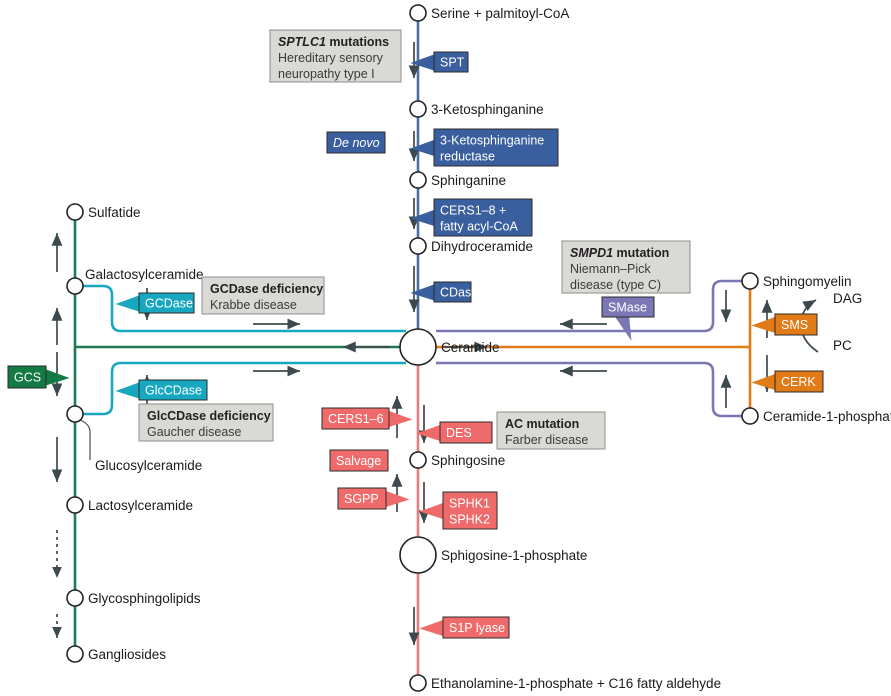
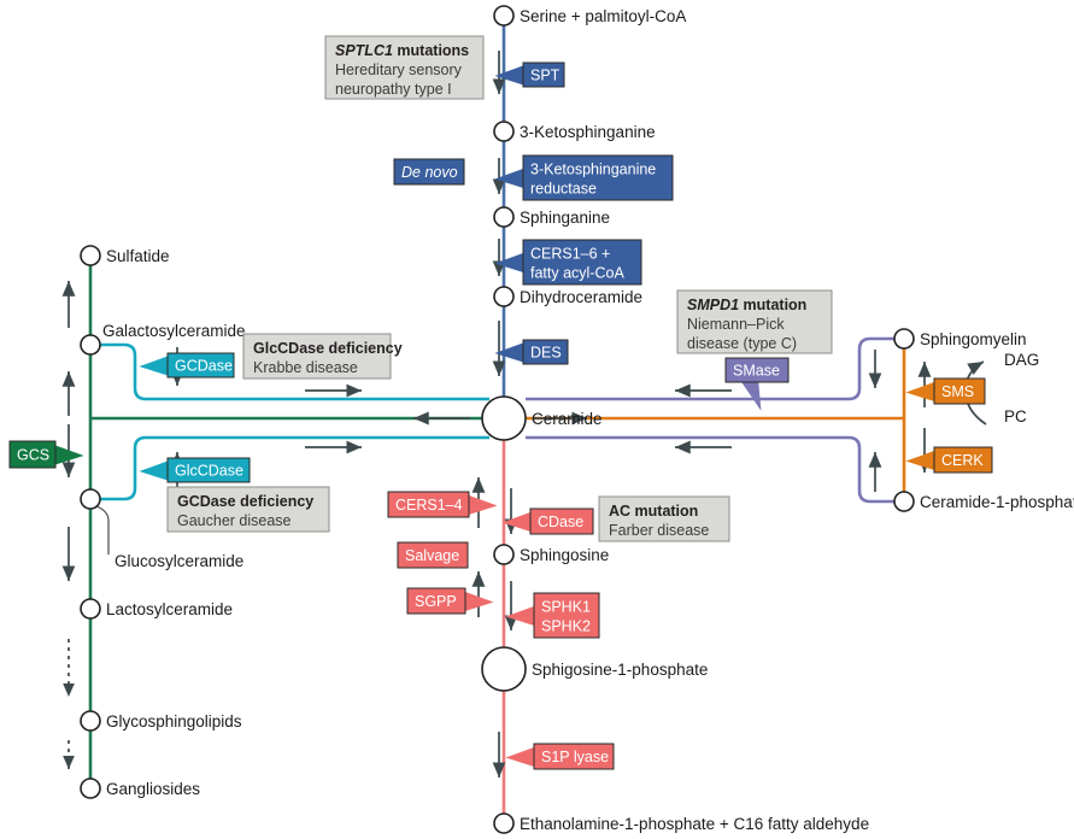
  Serine + palmitoyl-CoA
  3-Ketosphinganine
  Sphinganine
  Dihydroceramide
  Ceramide
  Sphingosine
  Sphigosine-1-phosphate
  Ethanolamine-1-phosphate + C16 fatty aldehyde
  Sulfatide
  Galactosylceramide
  Glucosylceramide
  Lactosylceramide
  Glycosphingolipids
  Gangliosides
  Sphingomyelin
  Ceramide-1-phospha
  DAG
  PC
  SPTLC1 mutations
  Hereditary sensory
  neuropathy type I
- GCDase deficiency
+ GlcCDase deficiency
  Krabbe disease
- GlcCDase deficiency
+ GCDase deficiency
  Gaucher disease
  SMPD1 mutation
  Niemann–Pick
  disease (type C)
  AC mutation
  Farber disease
  SPT
  3-Ketosphinganine
  reductase
  De novo
- CERS1–8 +
+ CERS1–6 +
  fatty acyl-CoA
- CDase
+ DES
  SMase
  SMS
  CERK
  GCDase
  GlcCDase
  GCS
- CERS1–6
+ CERS1–4
- DES
+ CDase
  Salvage
  SGPP
  SPHK1
  SPHK2
  S1P lyase
